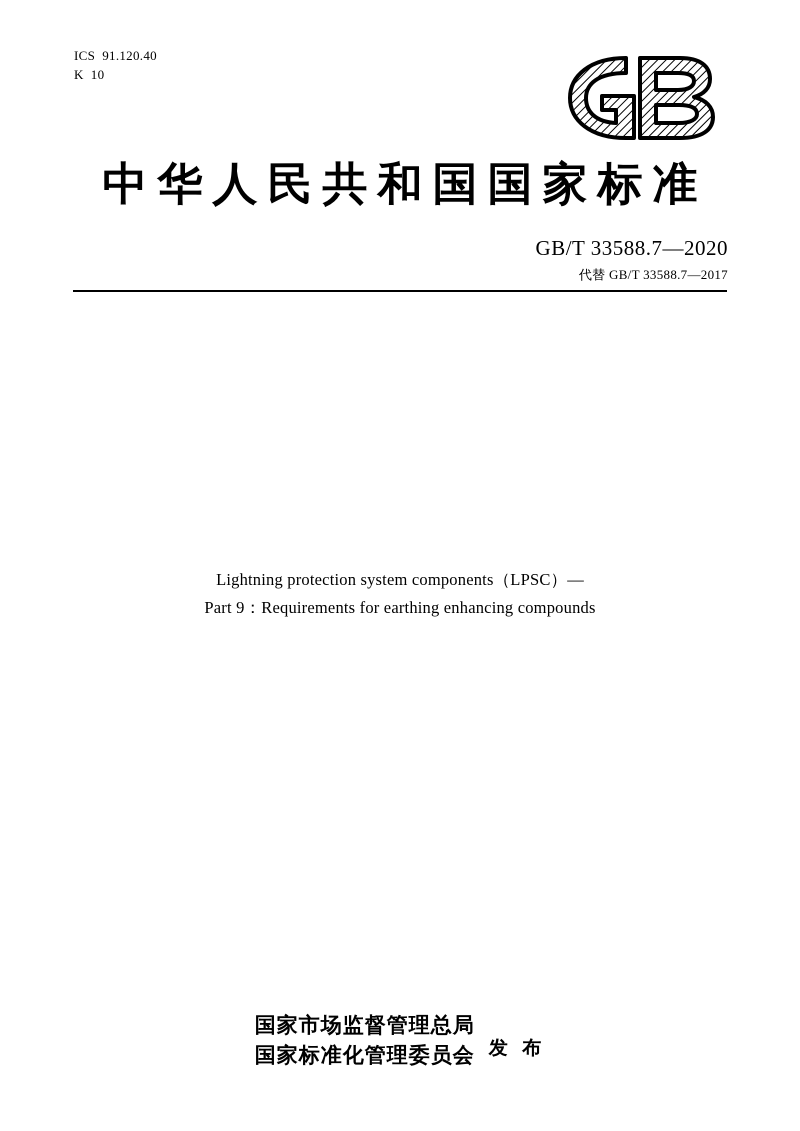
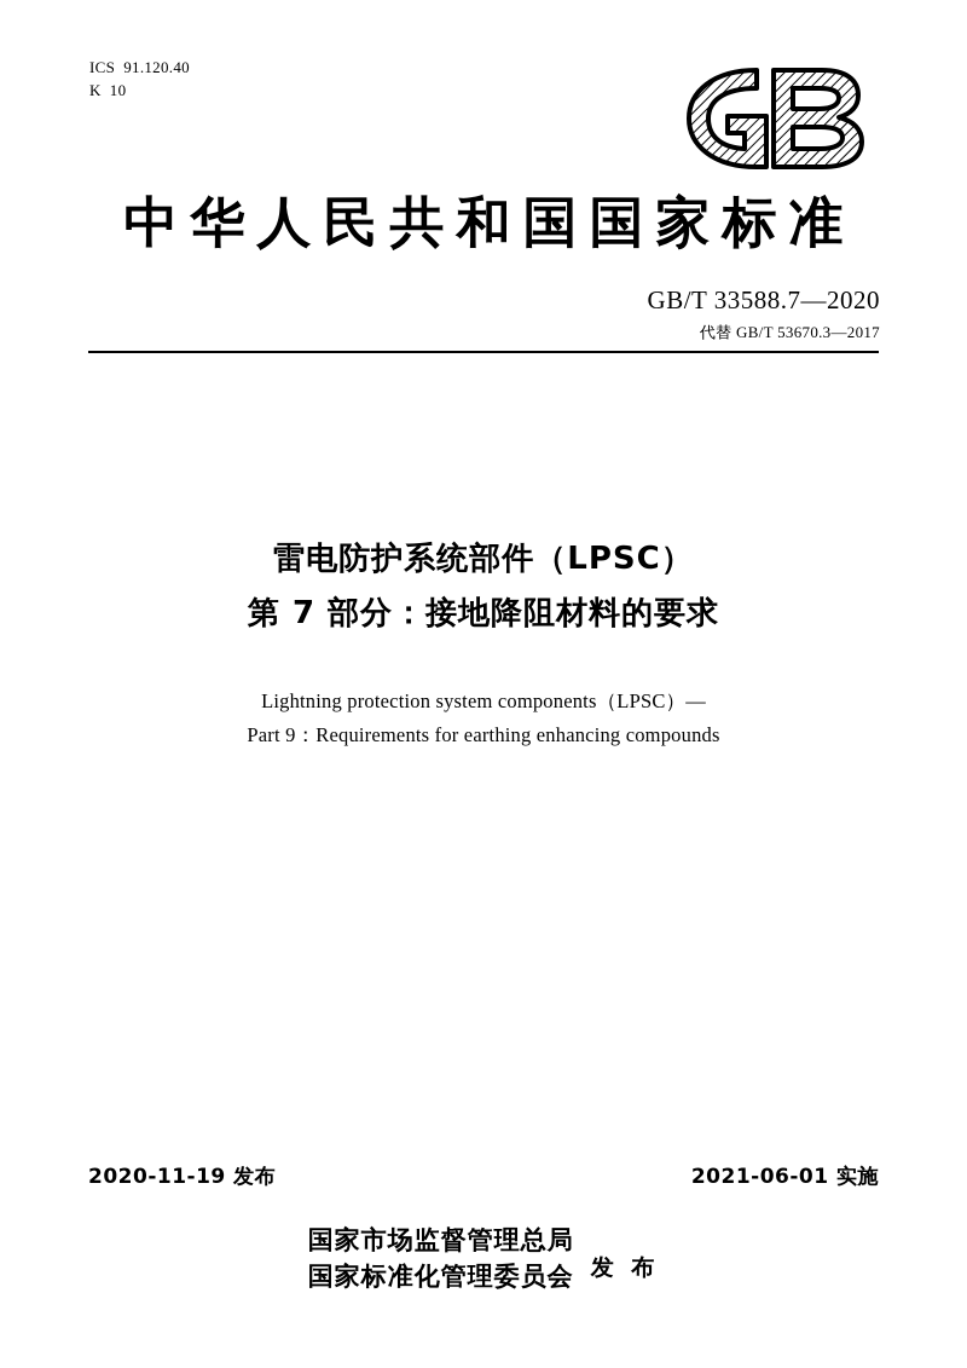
  ICS 91.120.40
  K 10
  中华人民共和国国家标准
  GB/T 33588.7—2020
- 代替 GB/T 33588.7—2017
+ 代替 GB/T 53670.3—2017
+ 雷电防护系统部件（LPSC）
+ 第 7 部分：接地降阻材料的要求
  Lightning protection system components（LPSC）—
  Part 9：Requirements for earthing enhancing compounds
+ 2020-11-19 发布
+ 2021-06-01 实施
  国家市场监督管理总局
  国家标准化管理委员会
  发 布
